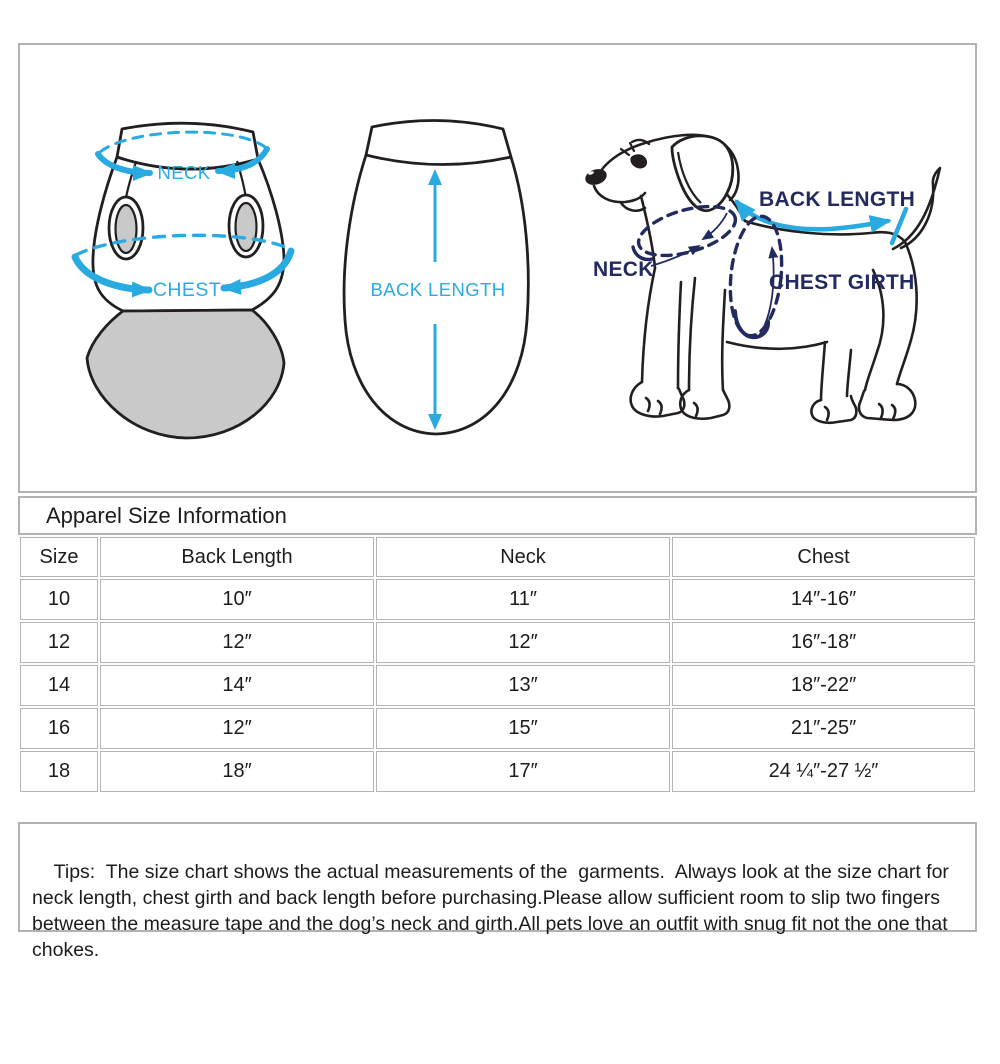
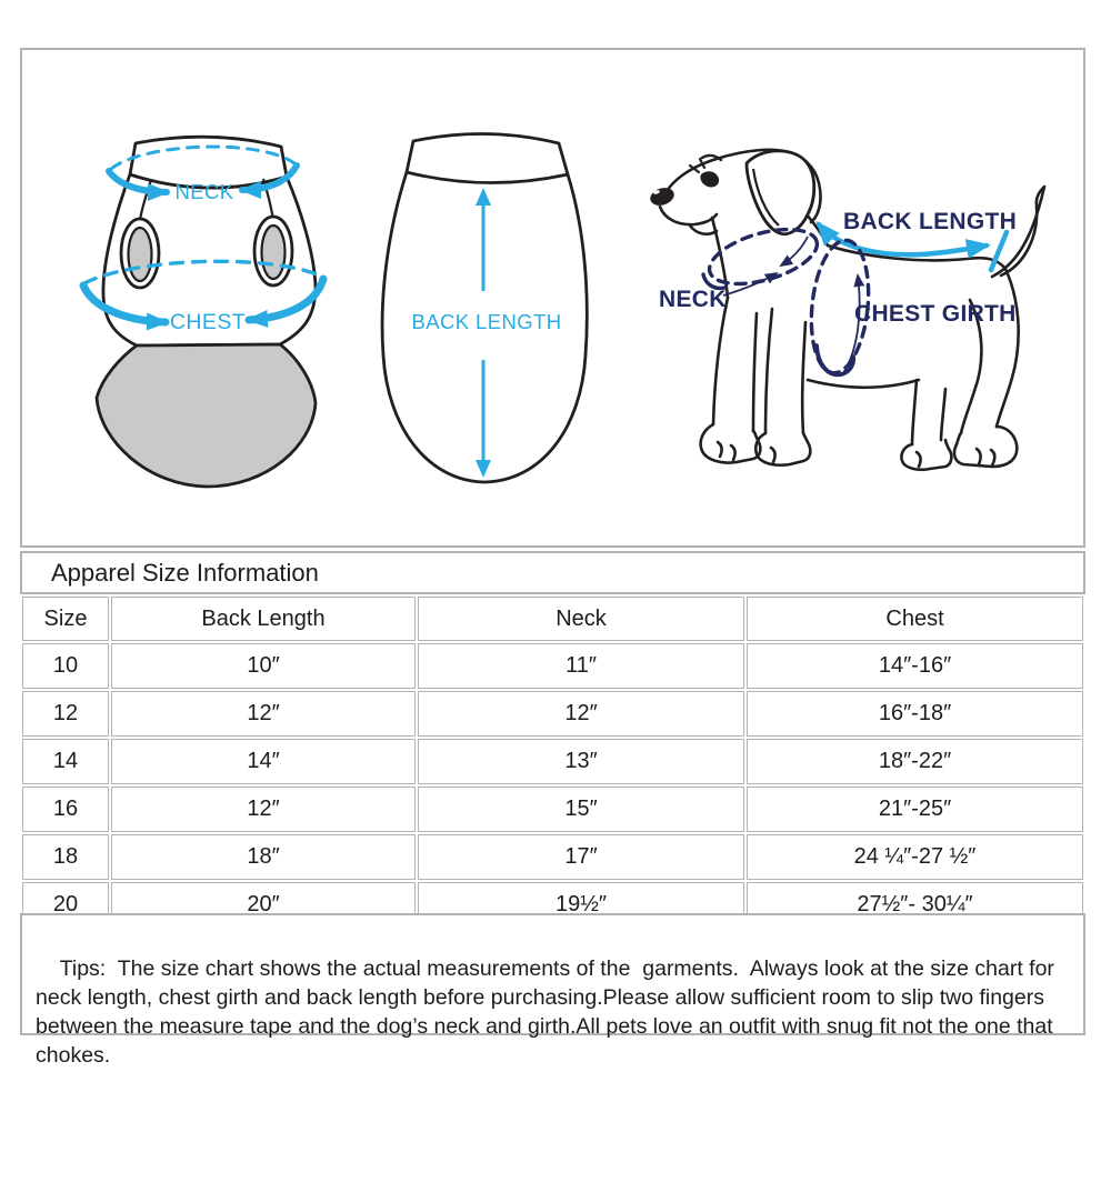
  NECK
  CHEST
  BACK LENGTH
  BACK LENGTH
  NECK
  CHEST GIRTH
  Apparel Size Information
  Size	Back Length	Neck	Chest
  10	10″	11″	14″-16″
  12	12″	12″	16″-18″
  14	14″	13″	18″-22″
  16	12″	15″	21″-25″
  18	18″	17″	24 ¼″-27 ½″
+ 20	20″	19½″	27½″- 30¼″
  Tips: The size chart shows the actual measurements of the garments. Always look at the size chart for neck length, chest girth and back length before purchasing.Please allow sufficient room to slip two fingers between the measure tape and the dog’s neck and girth.All pets love an outfit with snug fit not the one that chokes.
